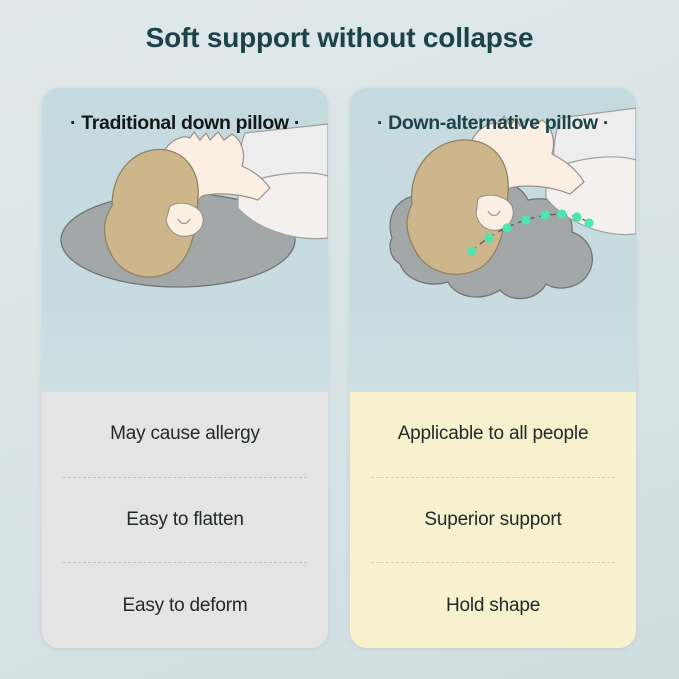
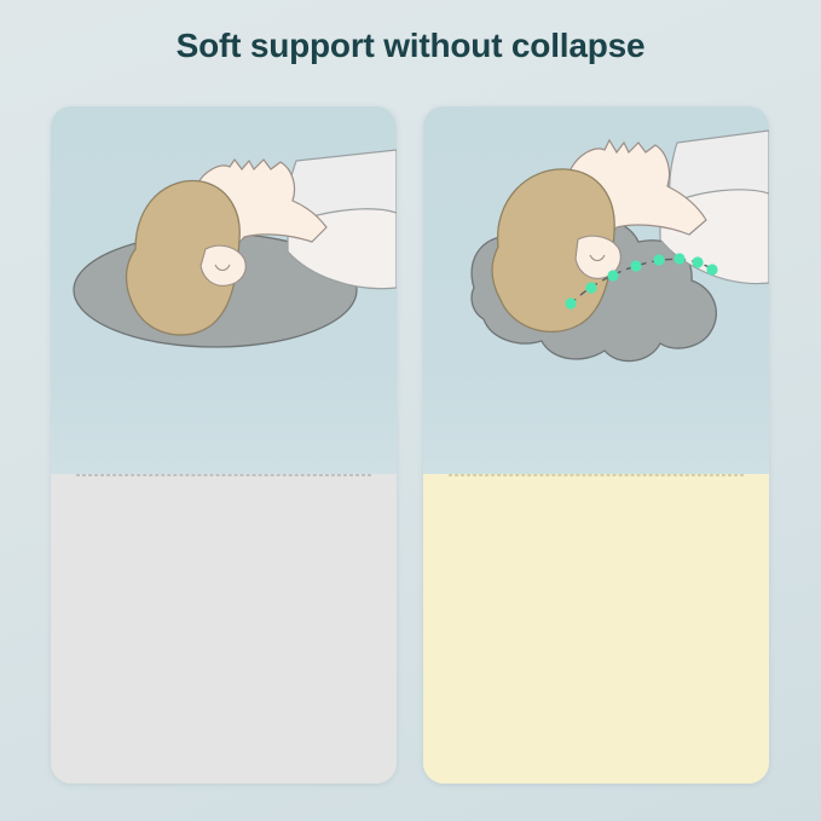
  Soft support without collapse
- · Traditional down pillow ·
- May cause allergy
- Easy to flatten
- Easy to deform
- · Down-alternative pillow ·
- Applicable to all people
- Superior support
- Hold shape
